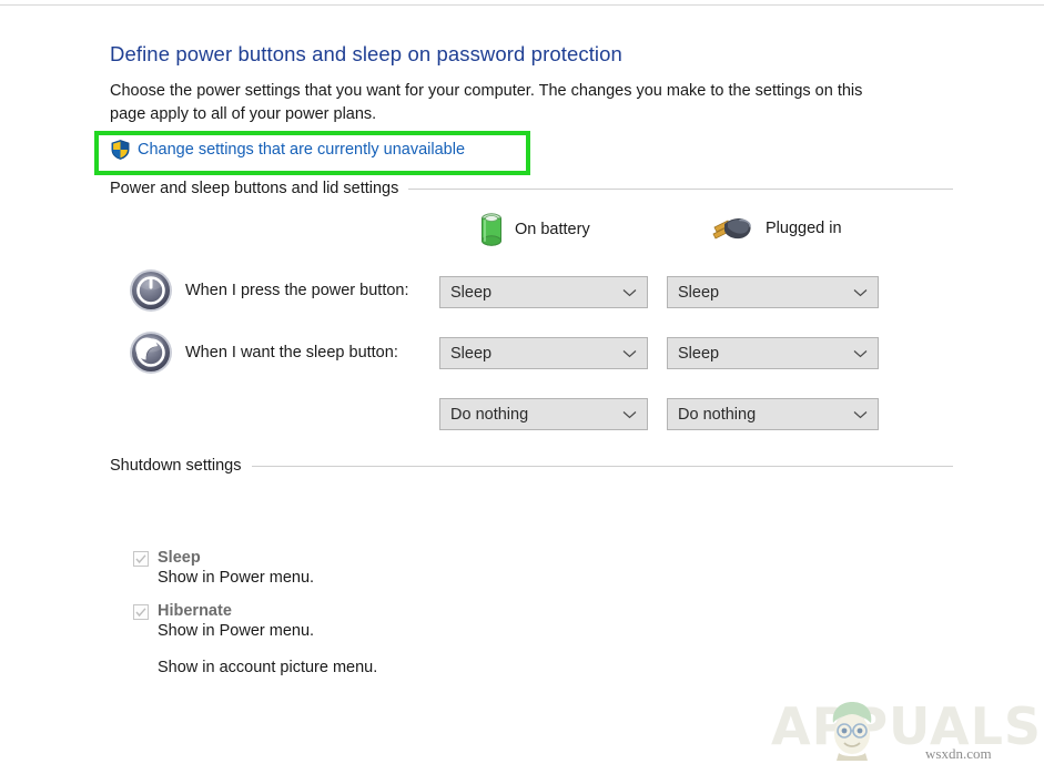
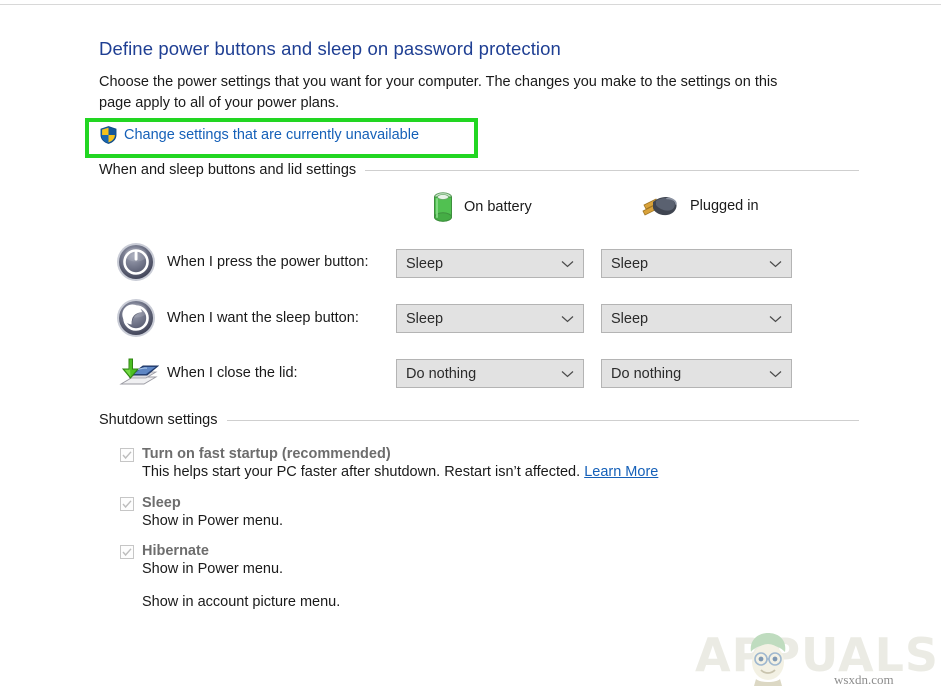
  Define power buttons and sleep on password protection
  Choose the power settings that you want for your computer. The changes you make to the settings on this page apply to all of your power plans.
  Change settings that are currently unavailable
- Power and sleep buttons and lid settings
+ When and sleep buttons and lid settings
  On battery
  Plugged in
  When I press the power button:
  Sleep
  Sleep
  When I want the sleep button:
  Sleep
  Sleep
+ When I close the lid:
  Do nothing
  Do nothing
  Shutdown settings
+ Turn on fast startup (recommended)
+ This helps start your PC faster after shutdown. Restart isn’t affected. Learn More
  Sleep
  Show in Power menu.
  Hibernate
  Show in Power menu.
  Show in account picture menu.
  APPUALS
  wsxdn.com
